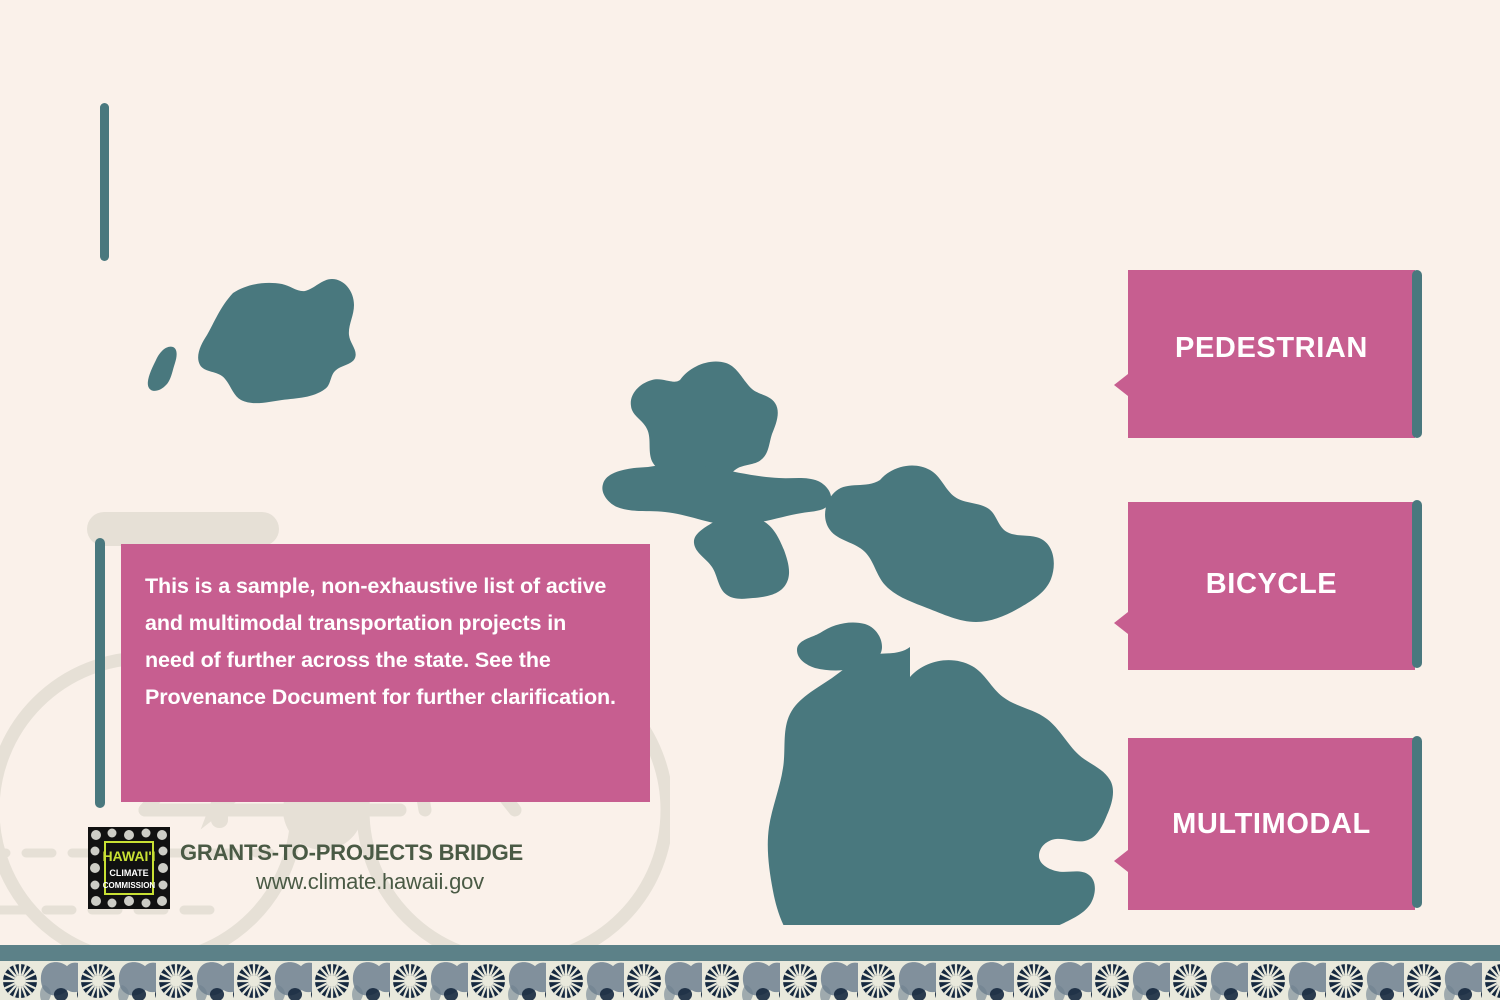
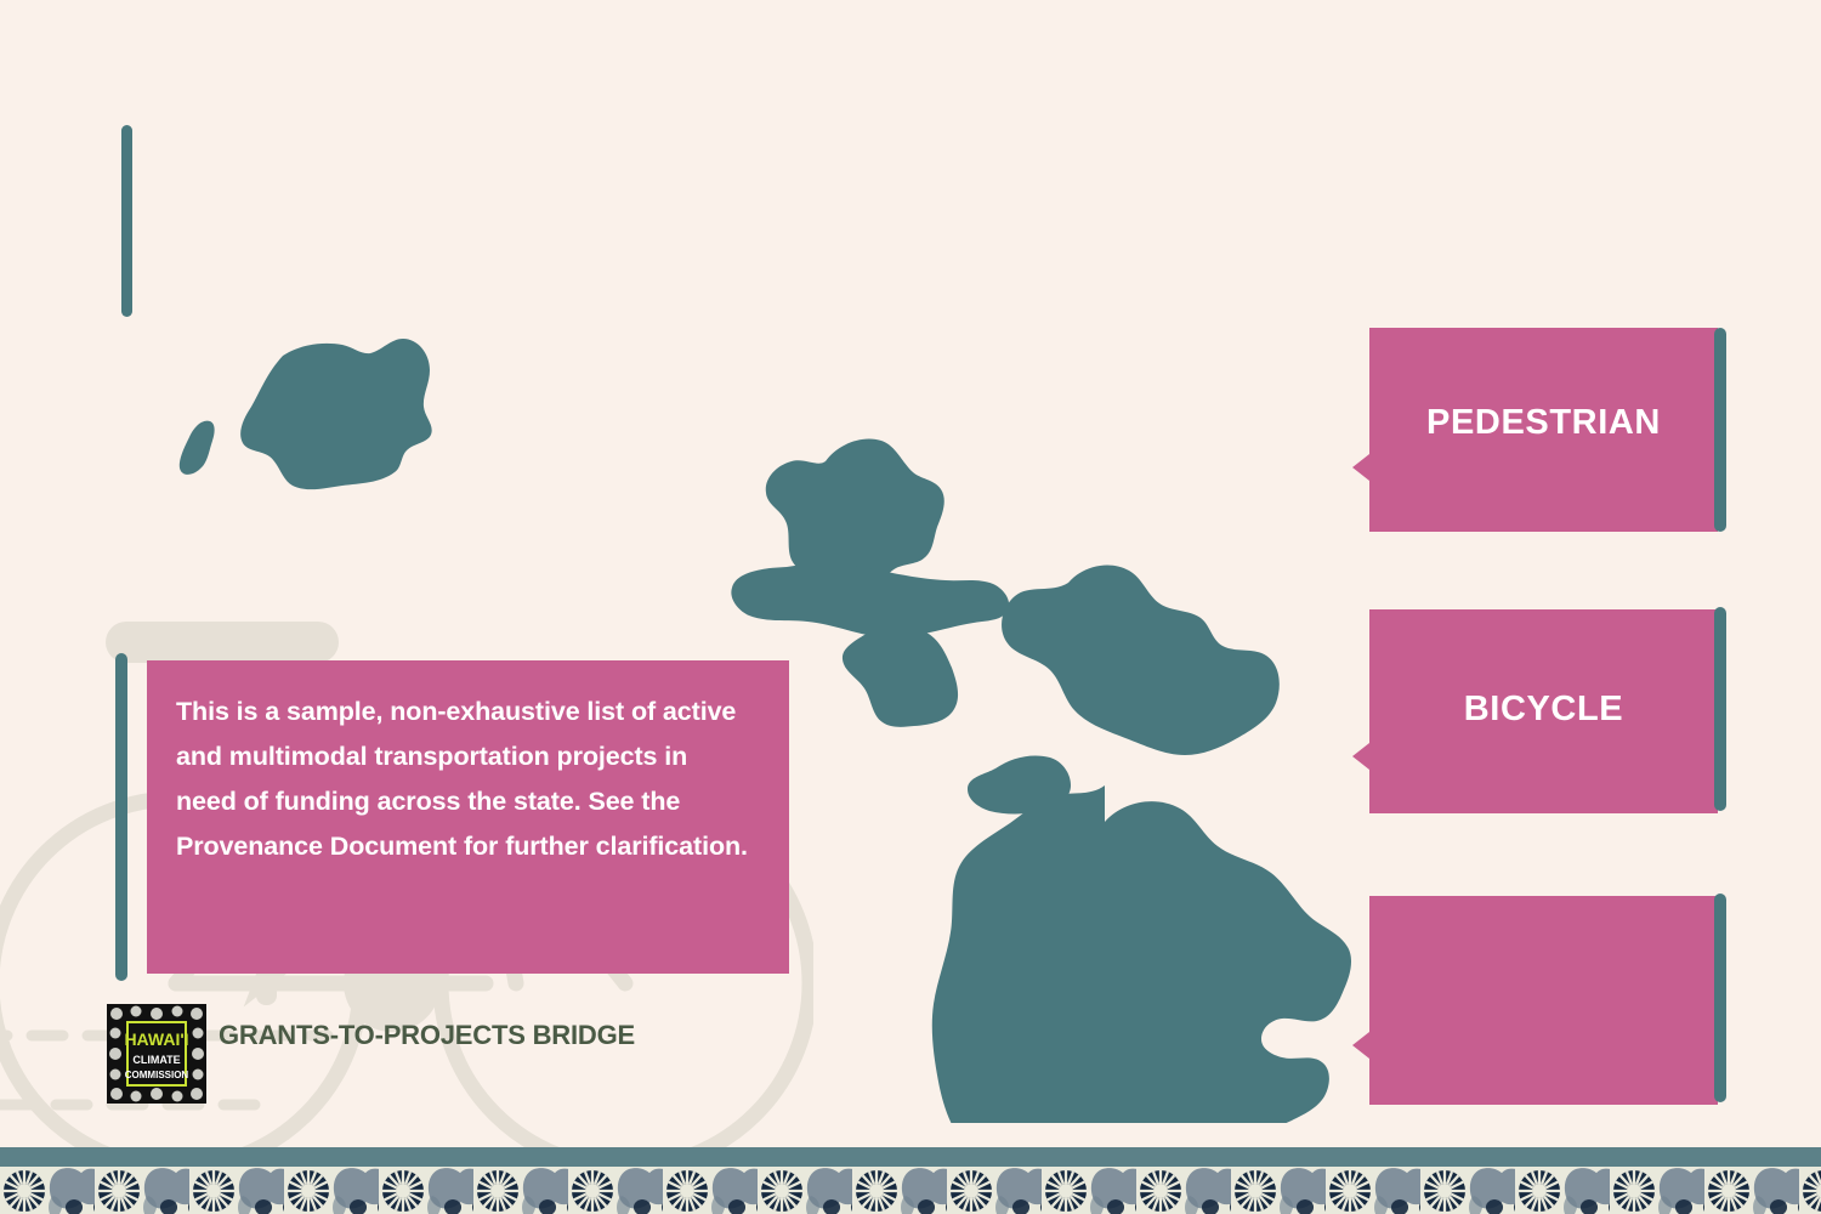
- This is a sample, non-exhaustive list of active and multimodal transportation projects in need of further across the state. See the Provenance Document for further clarification.
+ This is a sample, non-exhaustive list of active and multimodal transportation projects in need of funding across the state. See the Provenance Document for further clarification.
  PEDESTRIAN
  BICYCLE
- MULTIMODAL
  HAWAI'I
  CLIMATE
  COMMISSION
  GRANTS-TO-PROJECTS BRIDGE
- www.climate.hawaii.gov
